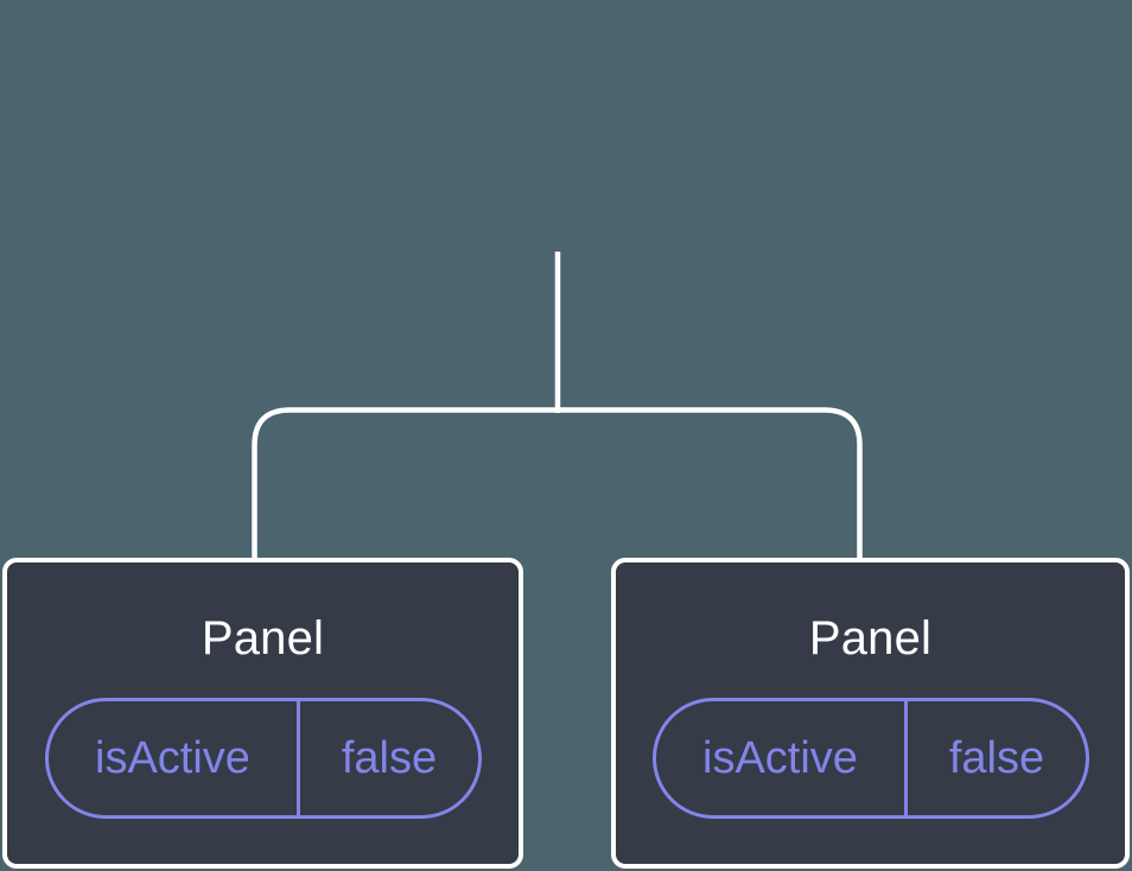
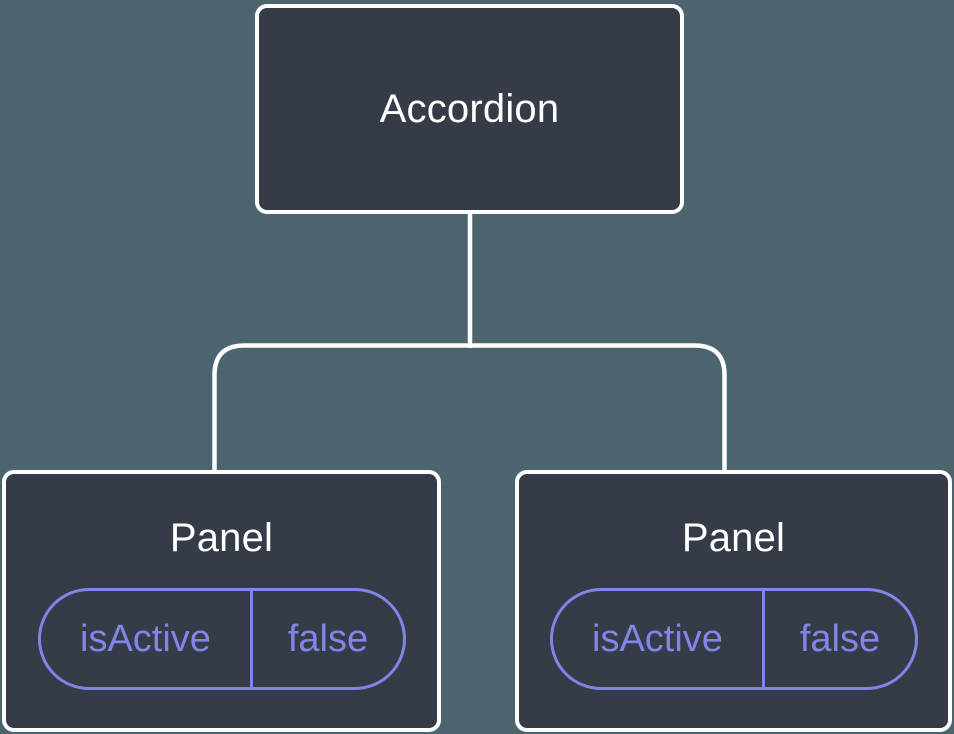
+ Accordion
  Panel
  isActive
  false
  Panel
  isActive
  false
